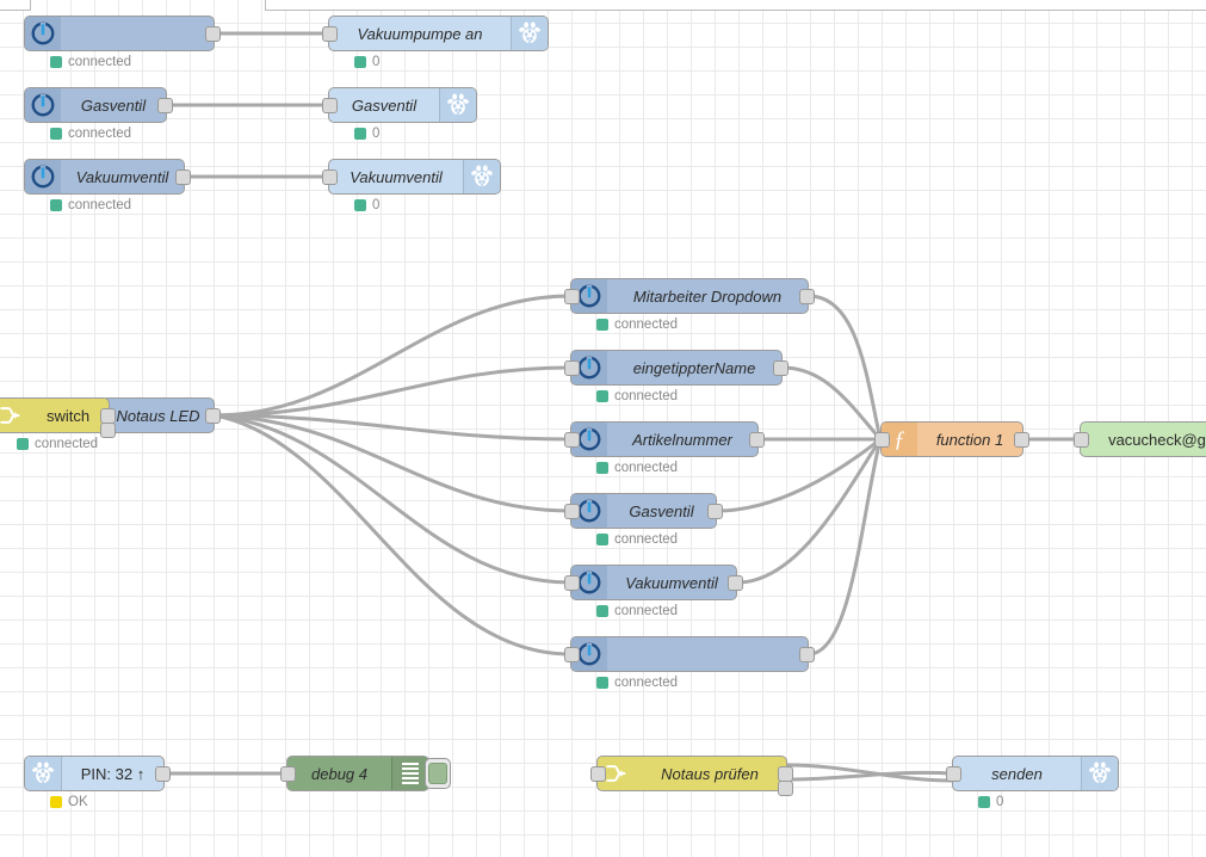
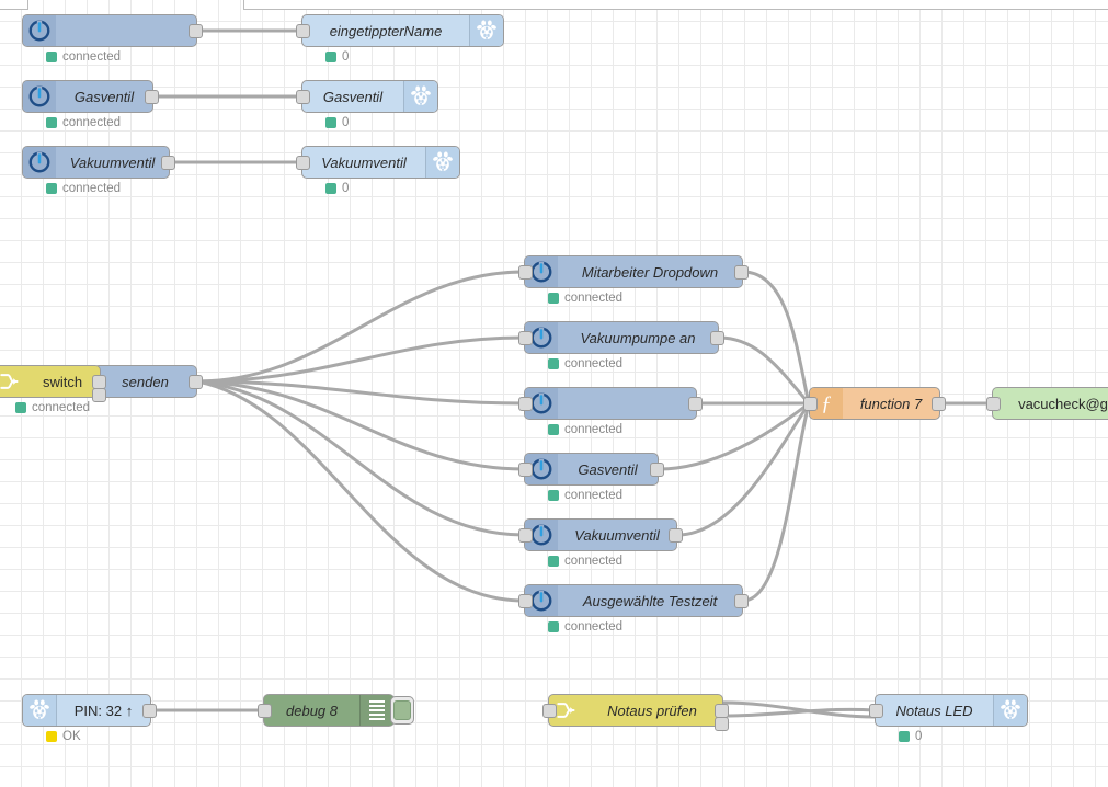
  connected
- Vakuumpumpe an
+ eingetippterName
  0
  Gasventil
  connected
  Gasventil
  0
  Vakuumventil
  connected
  Vakuumventil
  0
  switch
  connected
- Notaus LED
+ senden
  Mitarbeiter Dropdown
  connected
- eingetippterName
+ Vakuumpumpe an
  connected
- Artikelnummer
  connected
  Gasventil
  connected
  Vakuumventil
  connected
+ Ausgewählte Testzeit
  connected
  ƒ
- function 1
+ function 7
  vacucheck@g
  PIN: 32 ↑
  OK
- debug 4
+ debug 8
  Notaus prüfen
- senden
+ Notaus LED
  0
